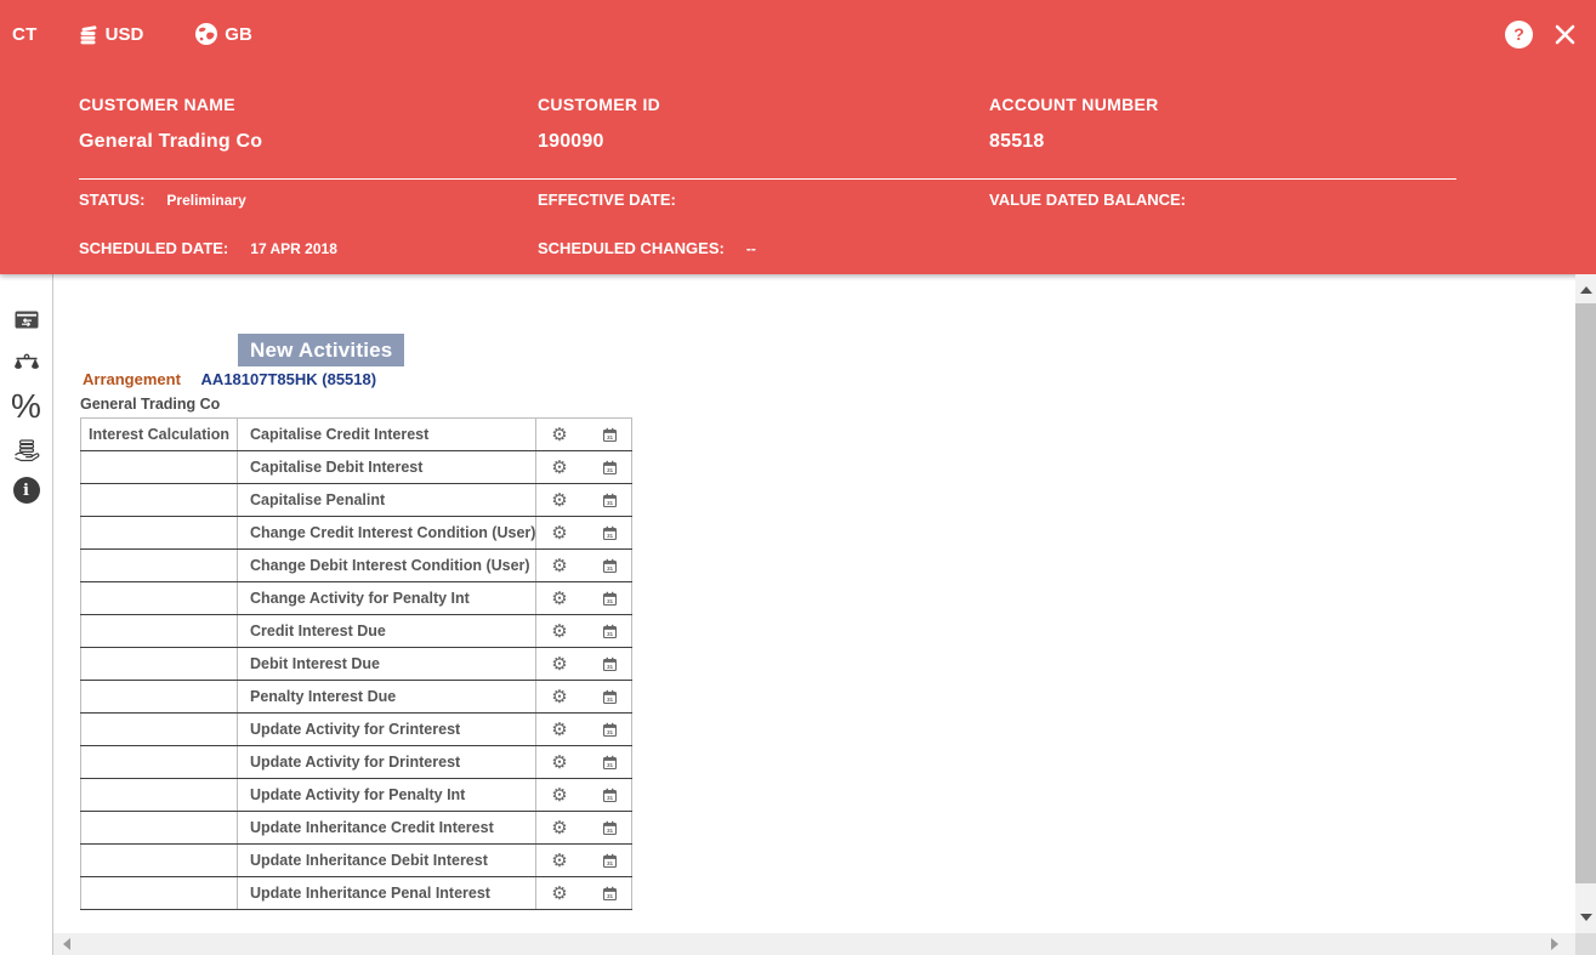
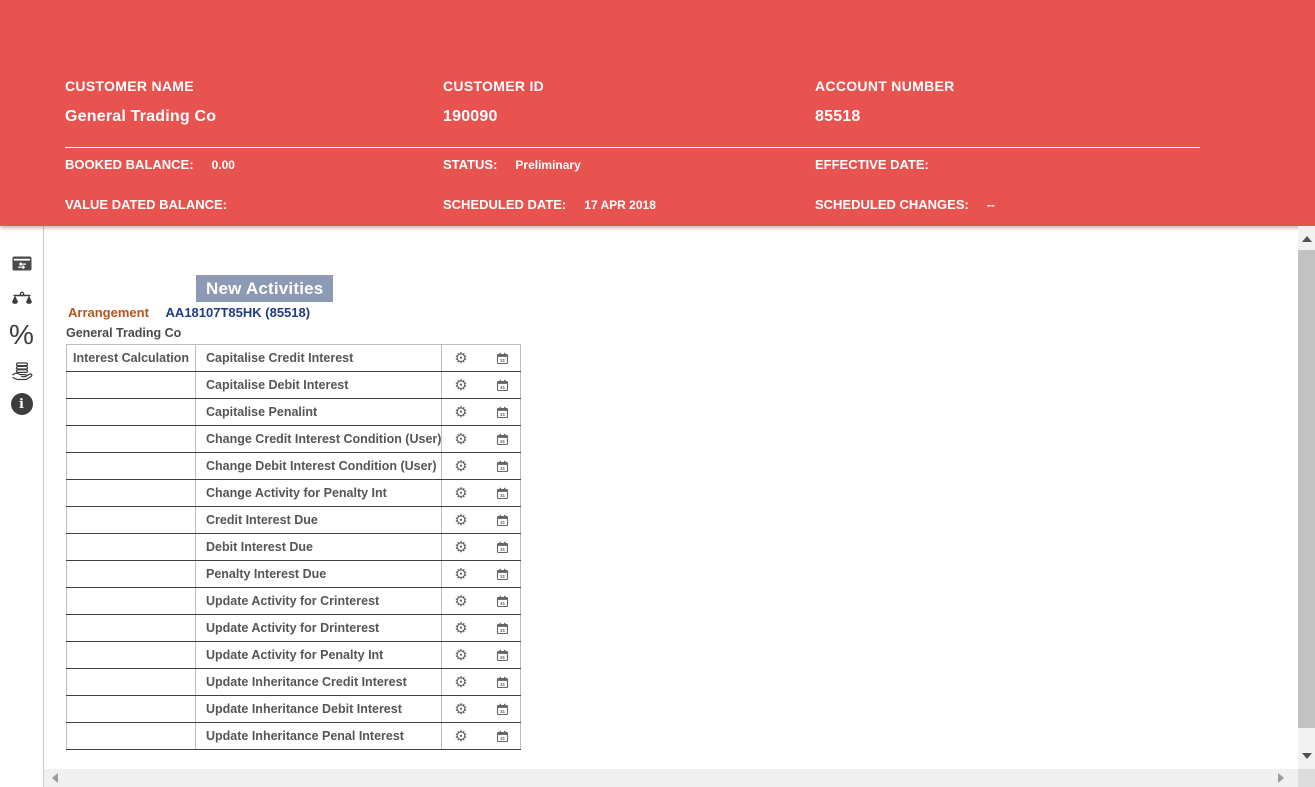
- CT
- USD
- GB
- ?
  CUSTOMER NAME
  General Trading Co
  CUSTOMER ID
  190090
  ACCOUNT NUMBER
  85518
+ BOOKED BALANCE: 0.00
  STATUS: Preliminary
  EFFECTIVE DATE:
  VALUE DATED BALANCE:
  SCHEDULED DATE: 17 APR 2018
  SCHEDULED CHANGES: --
  %
  i
  New Activities
  Arrangement AA18107T85HK (85518)
  General Trading Co
  Interest Calculation	Capitalise Credit Interest	⚙
  	Capitalise Debit Interest	⚙
  	Capitalise Penalint	⚙
  	Change Credit Interest Condition (User)	⚙
  	Change Debit Interest Condition (User)	⚙
  	Change Activity for Penalty Int	⚙
  	Credit Interest Due	⚙
  	Debit Interest Due	⚙
  	Penalty Interest Due	⚙
  	Update Activity for Crinterest	⚙
  	Update Activity for Drinterest	⚙
  	Update Activity for Penalty Int	⚙
  	Update Inheritance Credit Interest	⚙
  	Update Inheritance Debit Interest	⚙
  	Update Inheritance Penal Interest	⚙
